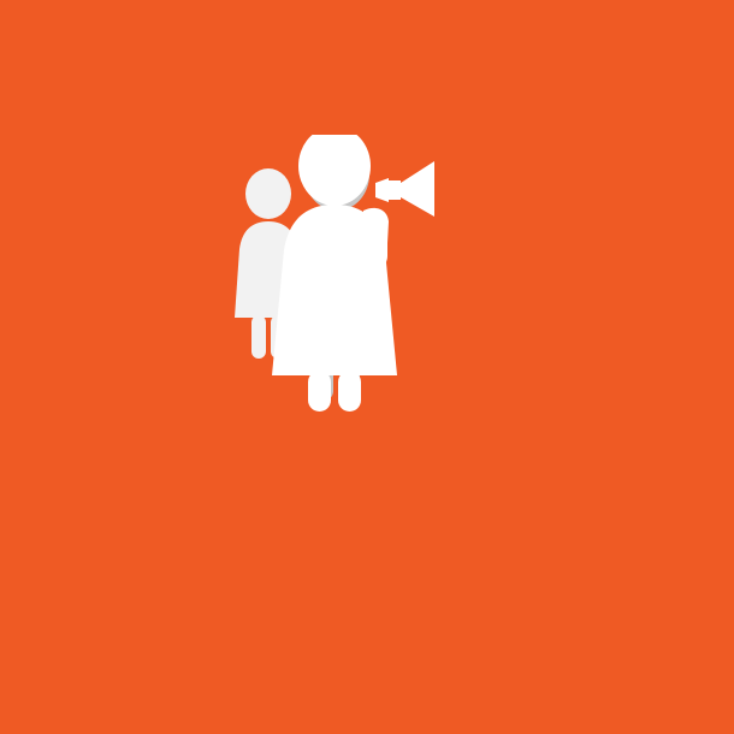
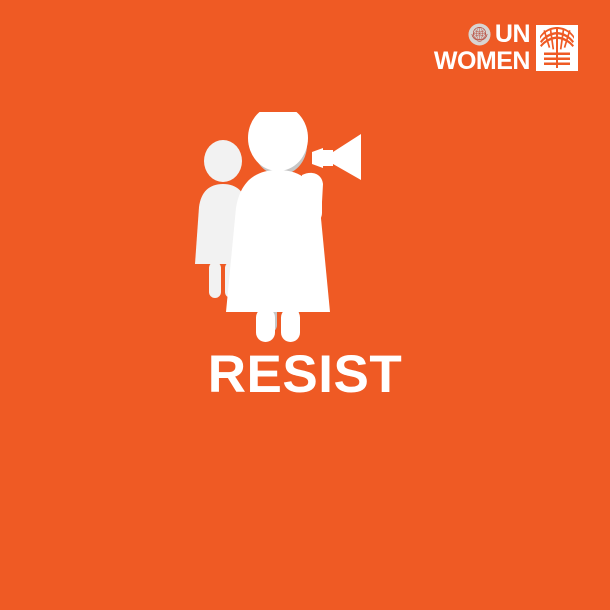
+ UN
+ WOMEN
+ RESIST
